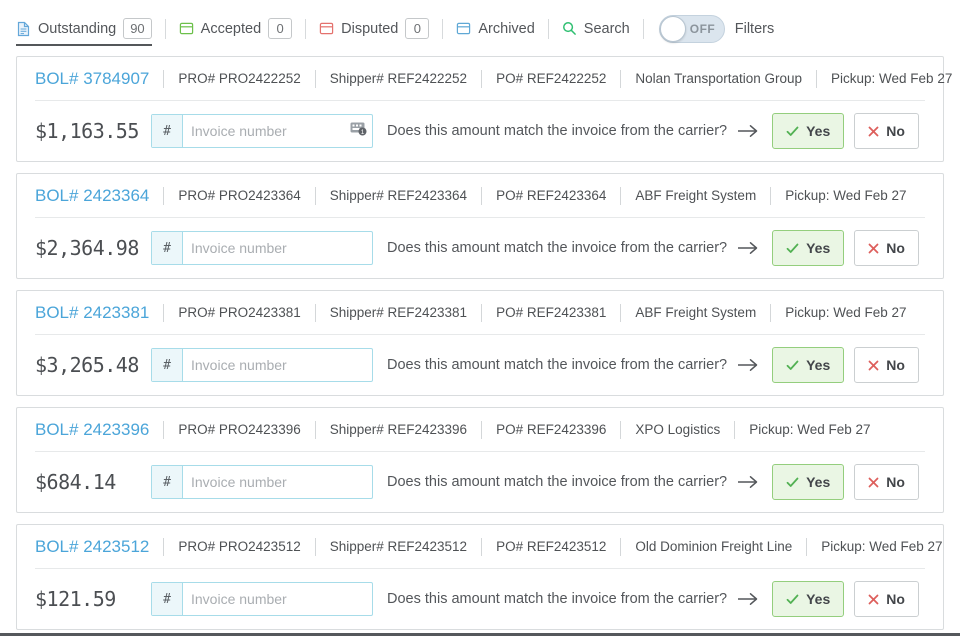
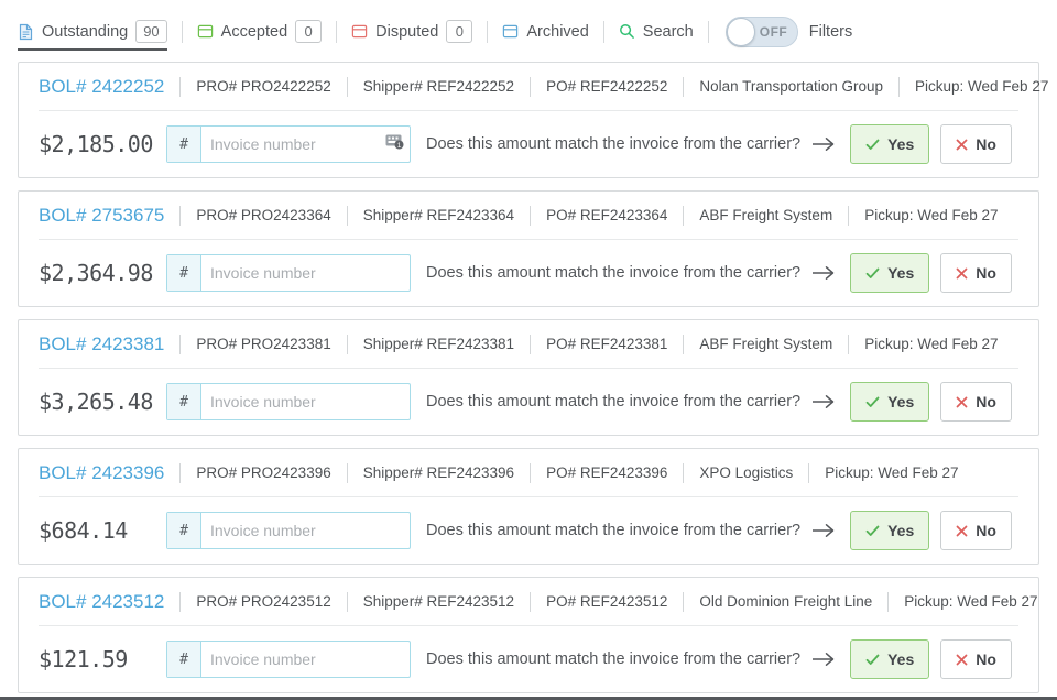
  Outstanding
  90
  Accepted
  0
  Disputed
  0
  Archived
  Search
  OFF
  Filters
- BOL# 3784907
+ BOL# 2422252
  PRO# PRO2422252
  Shipper# REF2422252
  PO# REF2422252
  Nolan Transportation Group
  Pickup: Wed Feb 27
- $1,163.55
+ $2,185.00
  #
  Invoice number
  Does this amount match the invoice from the carrier?
  Yes
  No
- BOL# 2423364
+ BOL# 2753675
  PRO# PRO2423364
  Shipper# REF2423364
  PO# REF2423364
  ABF Freight System
  Pickup: Wed Feb 27
  $2,364.98
  #
  Invoice number
  Does this amount match the invoice from the carrier?
  Yes
  No
  BOL# 2423381
  PRO# PRO2423381
  Shipper# REF2423381
  PO# REF2423381
  ABF Freight System
  Pickup: Wed Feb 27
  $3,265.48
  #
  Invoice number
  Does this amount match the invoice from the carrier?
  Yes
  No
  BOL# 2423396
  PRO# PRO2423396
  Shipper# REF2423396
  PO# REF2423396
  XPO Logistics
  Pickup: Wed Feb 27
  $684.14
  #
  Invoice number
  Does this amount match the invoice from the carrier?
  Yes
  No
  BOL# 2423512
  PRO# PRO2423512
  Shipper# REF2423512
  PO# REF2423512
  Old Dominion Freight Line
  Pickup: Wed Feb 27
  $121.59
  #
  Invoice number
  Does this amount match the invoice from the carrier?
  Yes
  No
